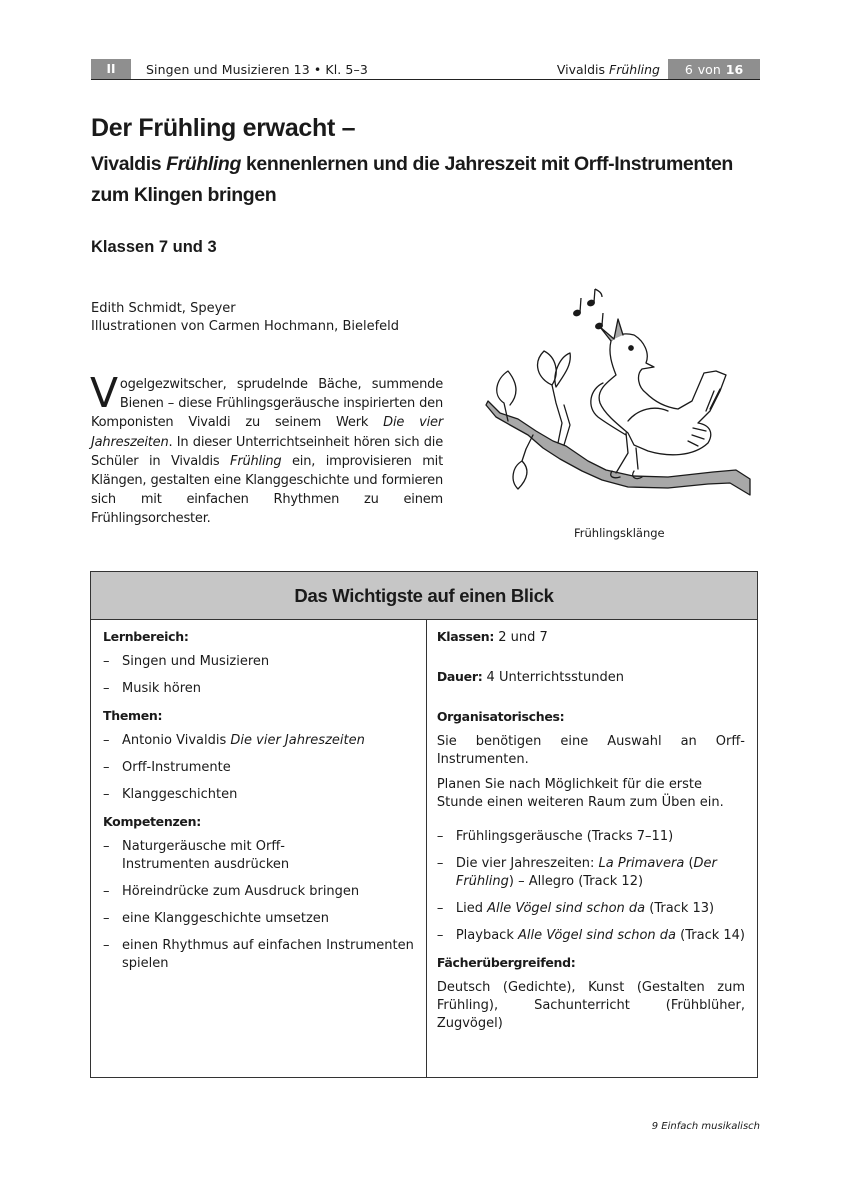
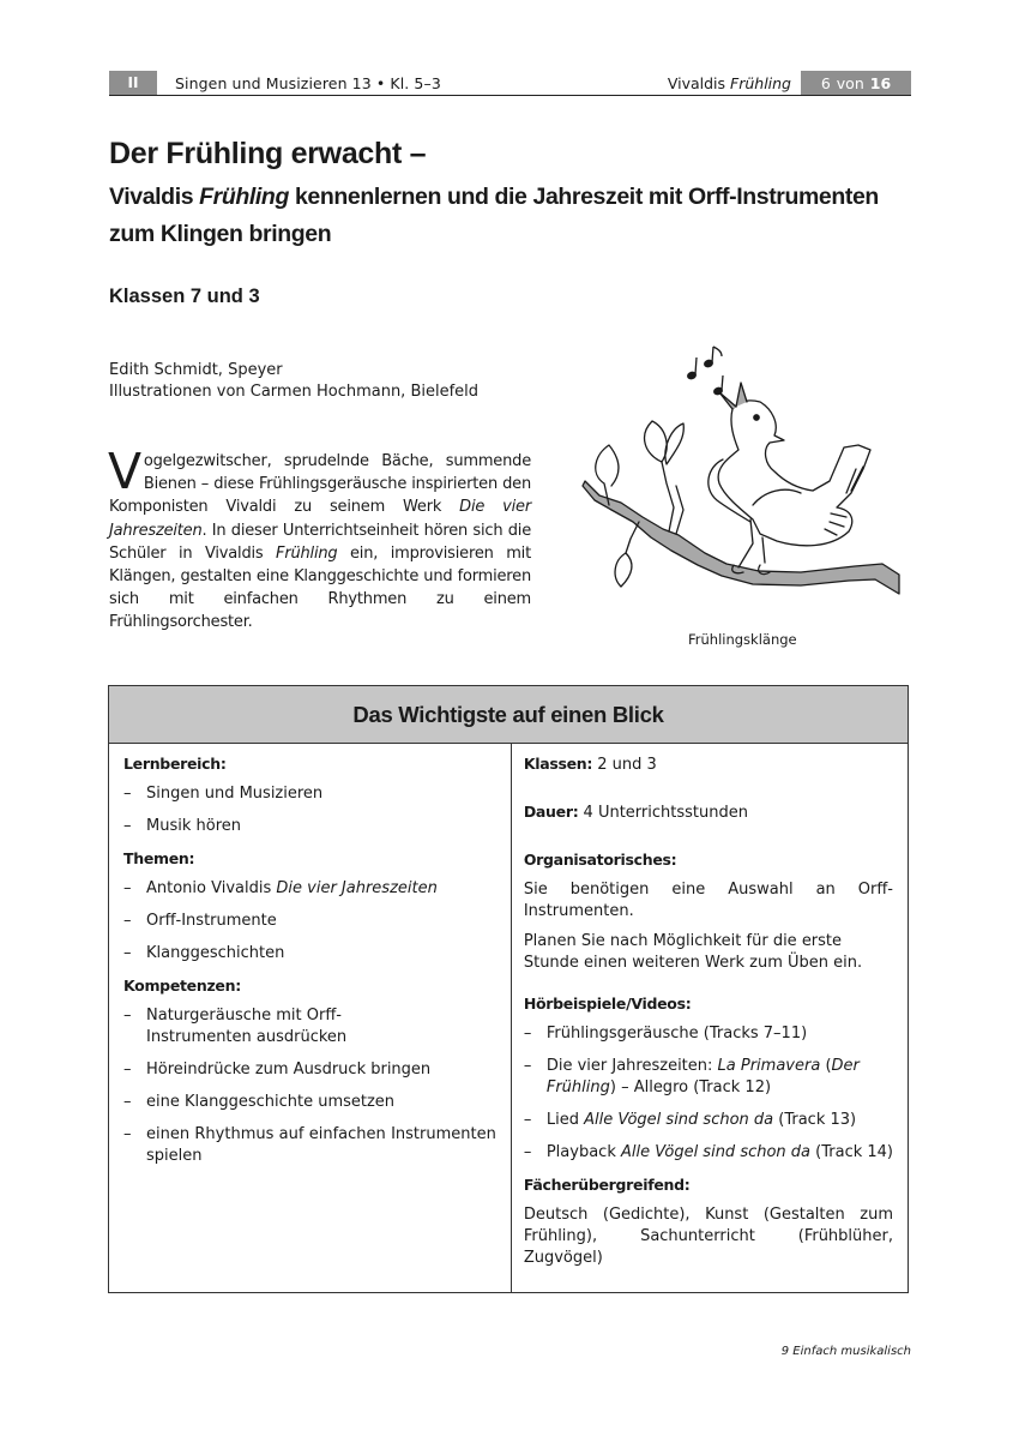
  II
  Singen und Musizieren 13 • Kl. 5–3
  Vivaldis
  Frühling
  6
  von
  16
  Der Frühling erwacht –
  Vivaldis Frühling kennenlernen und die Jahreszeit mit Orff-Instrumenten zum Klingen bringen
  Klassen 7 und 3
  Edith Schmidt, Speyer
  Illustrationen von Carmen Hochmann, Bielefeld
  V
  ogelgezwitscher, sprudelnde Bäche, summende Bienen – diese Frühlingsgeräusche inspirierten den Komponisten Vivaldi zu seinem Werk Die vier Jahreszeiten. In dieser Unterrichtseinheit hören sich die Schüler in Vivaldis Frühling ein, improvisieren mit Klängen, gestalten eine Klanggeschichte und formieren sich mit einfachen Rhythmen zu einem Frühlingsorchester.
  Frühlingsklänge
  Das Wichtigste auf einen Blick
  Lernbereich:
  Singen und Musizieren
  Musik hören
  Themen:
  Antonio Vivaldis Die vier Jahreszeiten
  Orff-Instrumente
  Klanggeschichten
  Kompetenzen:
  Naturgeräusche mit Orff-Instrumenten ausdrücken
  Höreindrücke zum Ausdruck bringen
  eine Klanggeschichte umsetzen
  einen Rhythmus auf einfachen Instrumenten spielen
- Klassen: 2 und 7
+ Klassen: 2 und 3
  Dauer: 4 Unterrichtsstunden
  Organisatorisches:
  Sie benötigen eine Auswahl an Orff-Instrumenten.
- Planen Sie nach Möglichkeit für die erste Stunde einen weiteren Raum zum Üben ein.
+ Planen Sie nach Möglichkeit für die erste Stunde einen weiteren Werk zum Üben ein.
+ Hörbeispiele/Videos:
  Frühlingsgeräusche (Tracks 7–11)
  Die vier Jahreszeiten: La Primavera (Der Frühling) – Allegro (Track 12)
  Lied Alle Vögel sind schon da (Track 13)
  Playback Alle Vögel sind schon da (Track 14)
  Fächerübergreifend:
  Deutsch (Gedichte), Kunst (Gestalten zum Frühling), Sachunterricht (Frühblüher, Zugvögel)
  9 Einfach musikalisch
